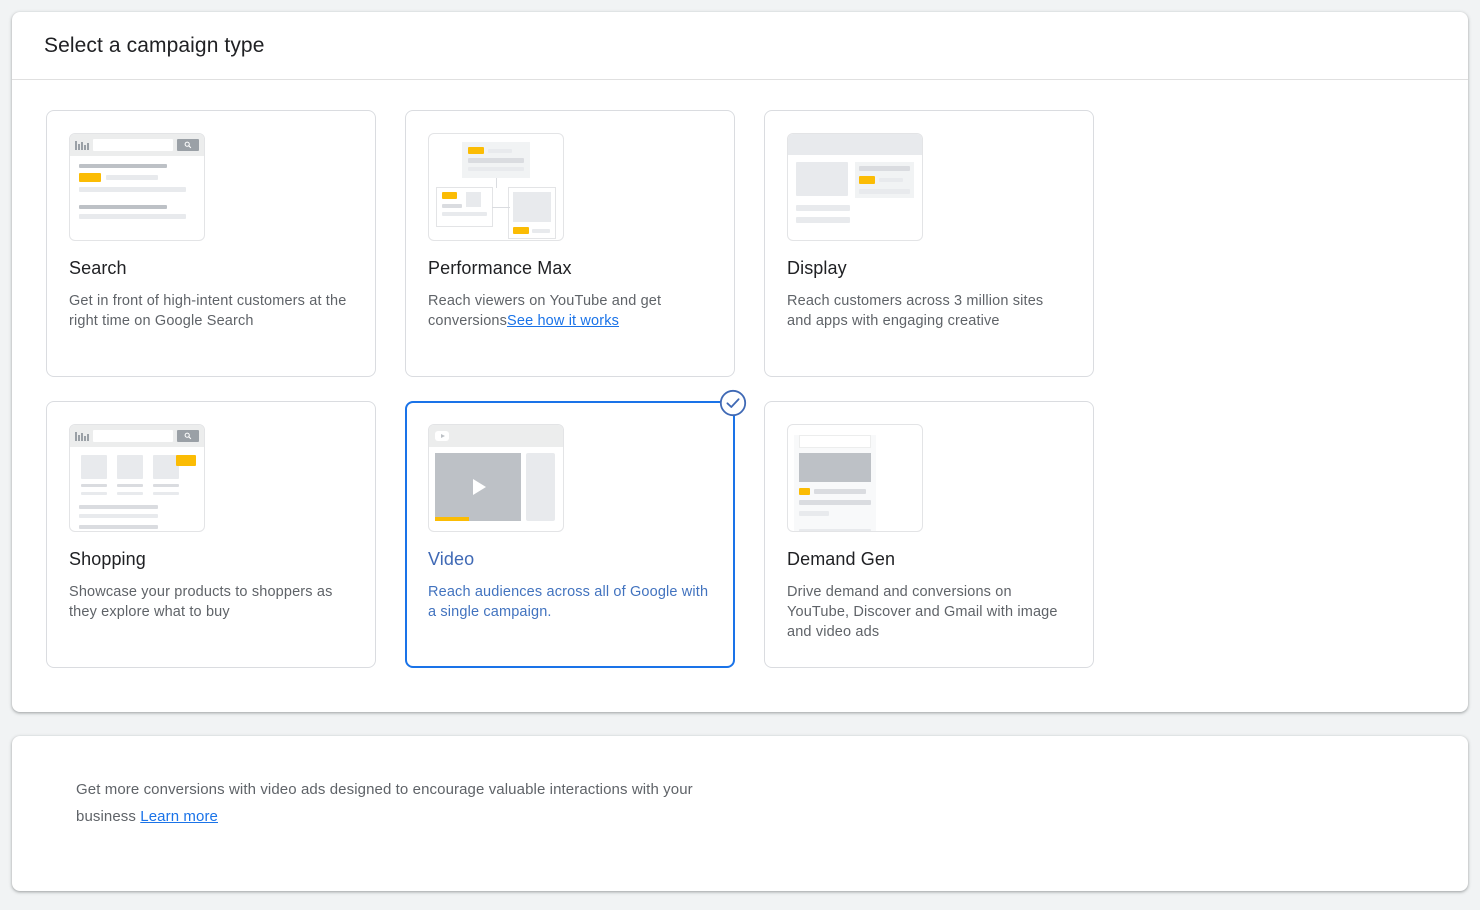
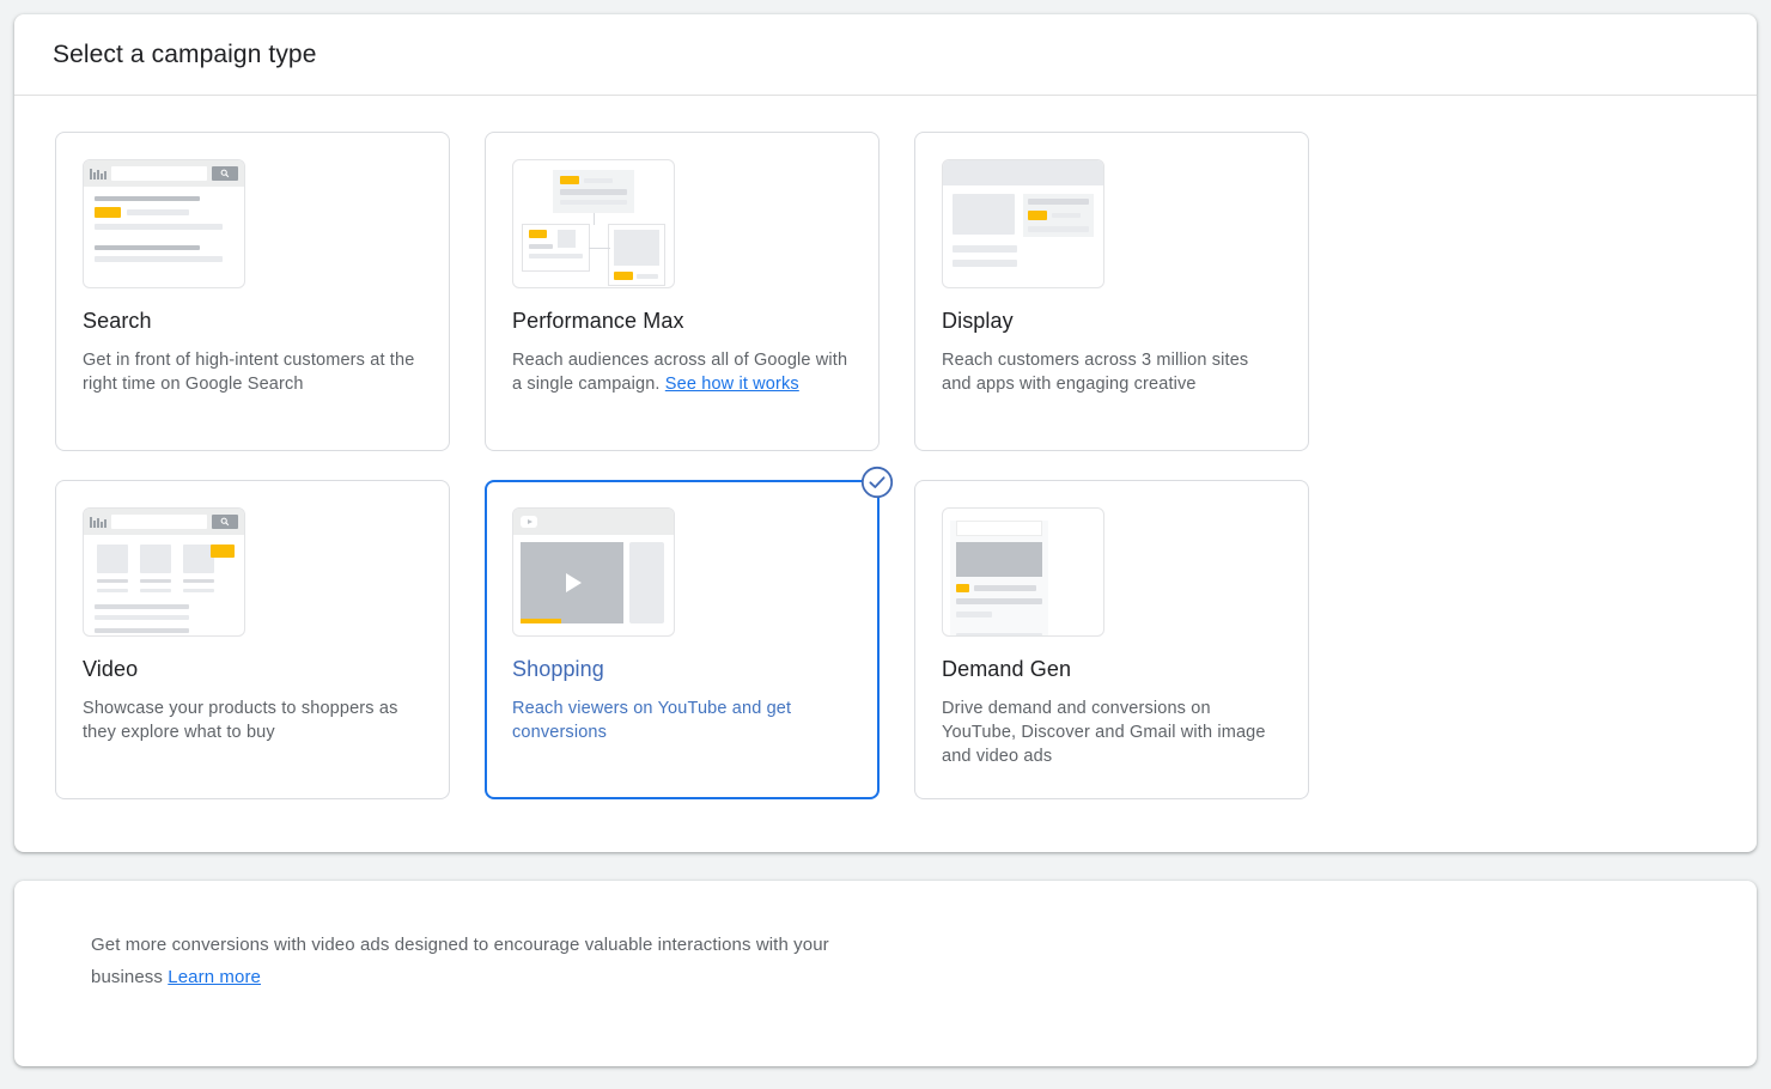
  Select a campaign type
  Search
  Get in front of high-intent customers at the right time on Google Search
  Performance Max
- Reach viewers on YouTube and get conversionsSee how it works
+ Reach audiences across all of Google with a single campaign. See how it works
  Display
  Reach customers across 3 million sites and apps with engaging creative
- Shopping
+ Video
  Showcase your products to shoppers as they explore what to buy
- Video
+ Shopping
- Reach audiences across all of Google with a single campaign.
+ Reach viewers on YouTube and get conversions
  Demand Gen
  Drive demand and conversions on YouTube, Discover and Gmail with image and video ads
  Get more conversions with video ads designed to encourage valuable interactions with your business Learn more
